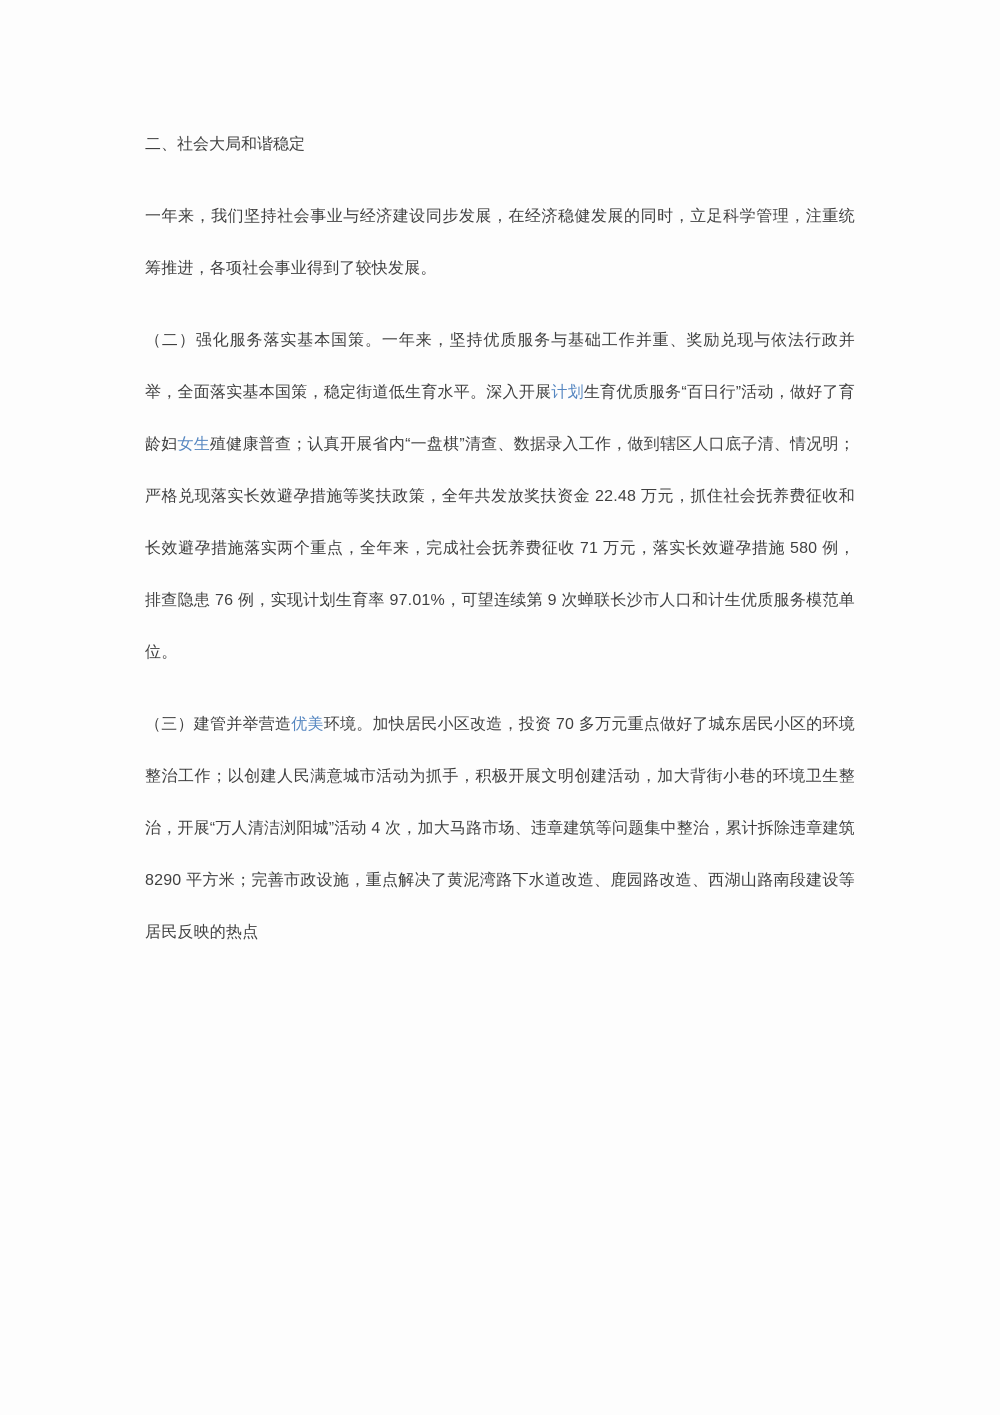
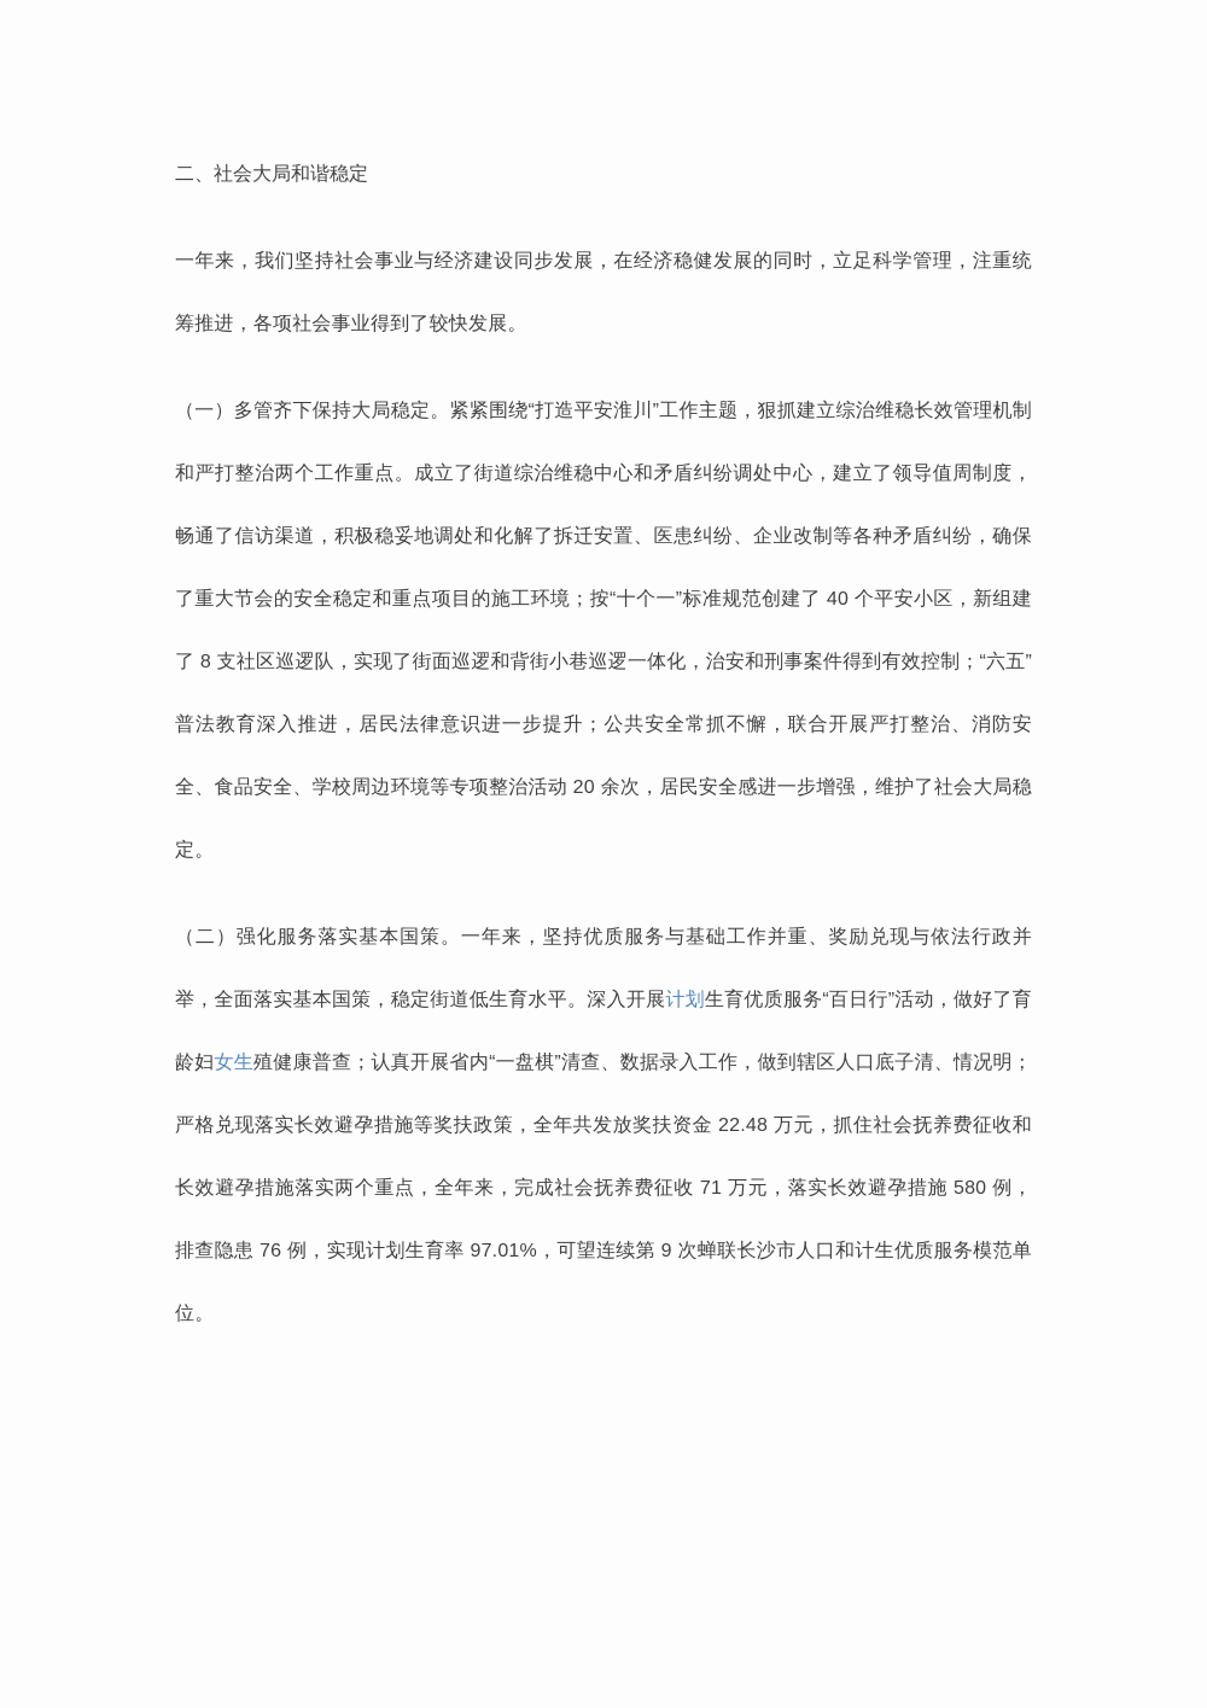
  二、社会大局和谐稳定
  一年来，我们坚持社会事业与经济建设同步发展，在经济稳健发展的同时，立足科学管理，注重统筹推进，各项社会事业得到了较快发展。
+ （一）多管齐下保持大局稳定。紧紧围绕“打造平安淮川”工作主题，狠抓建立综治维稳长效管理机制和严打整治两个工作重点。成立了街道综治维稳中心和矛盾纠纷调处中心，建立了领导值周制度，畅通了信访渠道，积极稳妥地调处和化解了拆迁安置、医患纠纷、企业改制等各种矛盾纠纷，确保了重大节会的安全稳定和重点项目的施工环境；按“十个一”标准规范创建了 40 个平安小区，新组建了 8 支社区巡逻队，实现了街面巡逻和背街小巷巡逻一体化，治安和刑事案件得到有效控制；“六五”普法教育深入推进，居民法律意识进一步提升；公共安全常抓不懈，联合开展严打整治、消防安全、食品安全、学校周边环境等专项整治活动 20 余次，居民安全感进一步增强，维护了社会大局稳定。
  （二）强化服务落实基本国策。一年来，坚持优质服务与基础工作并重、奖励兑现与依法行政并举，全面落实基本国策，稳定街道低生育水平。深入开展计划生育优质服务“百日行”活动，做好了育龄妇女生殖健康普查；认真开展省内“一盘棋”清查、数据录入工作，做到辖区人口底子清、情况明；严格兑现落实长效避孕措施等奖扶政策，全年共发放奖扶资金 22.48 万元，抓住社会抚养费征收和长效避孕措施落实两个重点，全年来，完成社会抚养费征收 71 万元，落实长效避孕措施 580 例，排查隐患 76 例，实现计划生育率 97.01%，可望连续第 9 次蝉联长沙市人口和计生优质服务模范单位。
- （三）建管并举营造优美环境。加快居民小区改造，投资 70 多万元重点做好了城东居民小区的环境整治工作；以创建人民满意城市活动为抓手，积极开展文明创建活动，加大背街小巷的环境卫生整治，开展“万人清洁浏阳城”活动 4 次，加大马路市场、违章建筑等问题集中整治，累计拆除违章建筑 8290 平方米；完善市政设施，重点解决了黄泥湾路下水道改造、鹿园路改造、西湖山路南段建设等居民反映的热点
